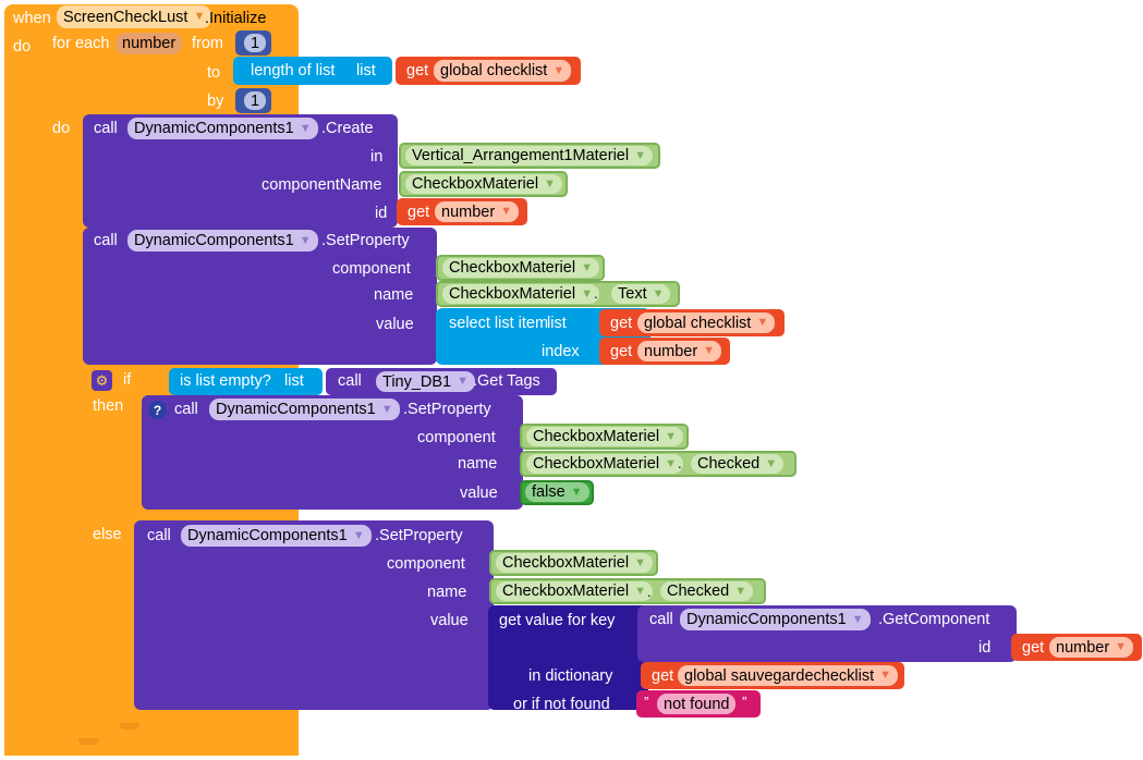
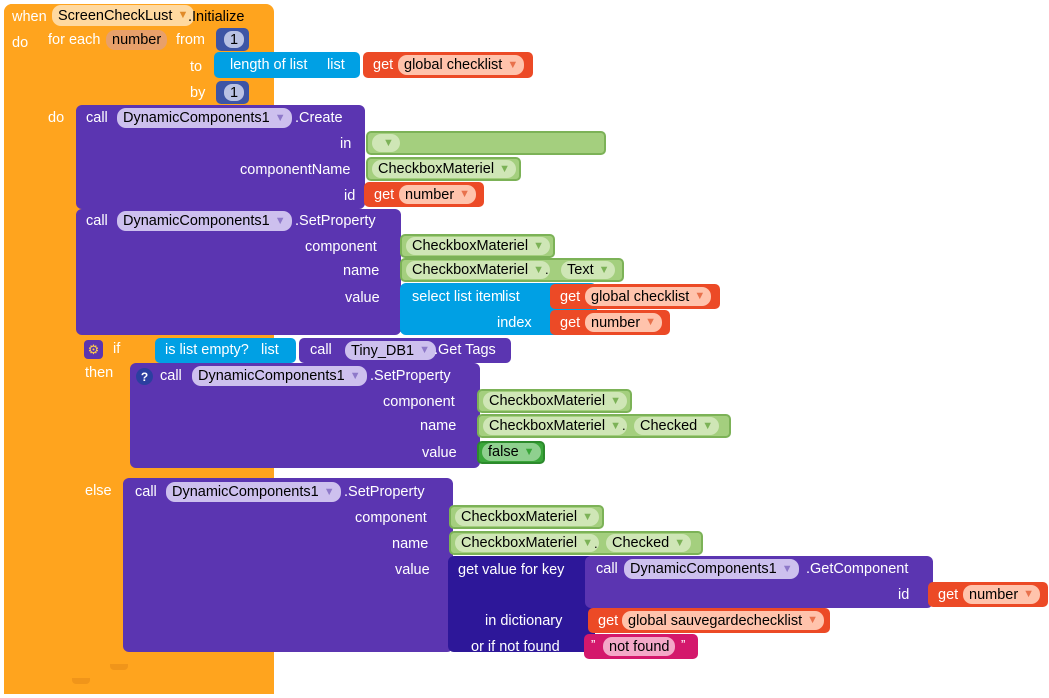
  when
  ScreenCheckLust
  ▼
  .Initialize
  do
  for each
  number
  from
  1
  to
  length of list
  list
  get
  global checklist
  ▼
  by
  1
  do
  call
  DynamicComponents1
  ▼
  .Create
  in
- Vertical_Arrangement1Materiel
  ▼
  componentName
  CheckboxMateriel
  ▼
  id
  get
  number
  ▼
  call
  DynamicComponents1
  ▼
  .SetProperty
  component
  CheckboxMateriel
  ▼
  name
  CheckboxMateriel
  ▼
  .
  Text
  ▼
  value
  select list item
  list
  get
  global checklist
  ▼
  index
  get
  number
  ▼
  ⚙
  if
  is list empty?
  list
  call
  Tiny_DB1
  ▼
  .Get Tags
  then
  ?
  call
  DynamicComponents1
  ▼
  .SetProperty
  component
  CheckboxMateriel
  ▼
  name
  CheckboxMateriel
  ▼
  .
  Checked
  ▼
  value
  false
  ▼
  else
  call
  DynamicComponents1
  ▼
  .SetProperty
  component
  CheckboxMateriel
  ▼
  name
  CheckboxMateriel
  ▼
  .
  Checked
  ▼
  value
  get value for key
  call
  DynamicComponents1
  ▼
  .GetComponent
  id
  get
  number
  ▼
  in dictionary
  get
  global sauvegardechecklist
  ▼
  or if not found
  ”
  not found
  ”
